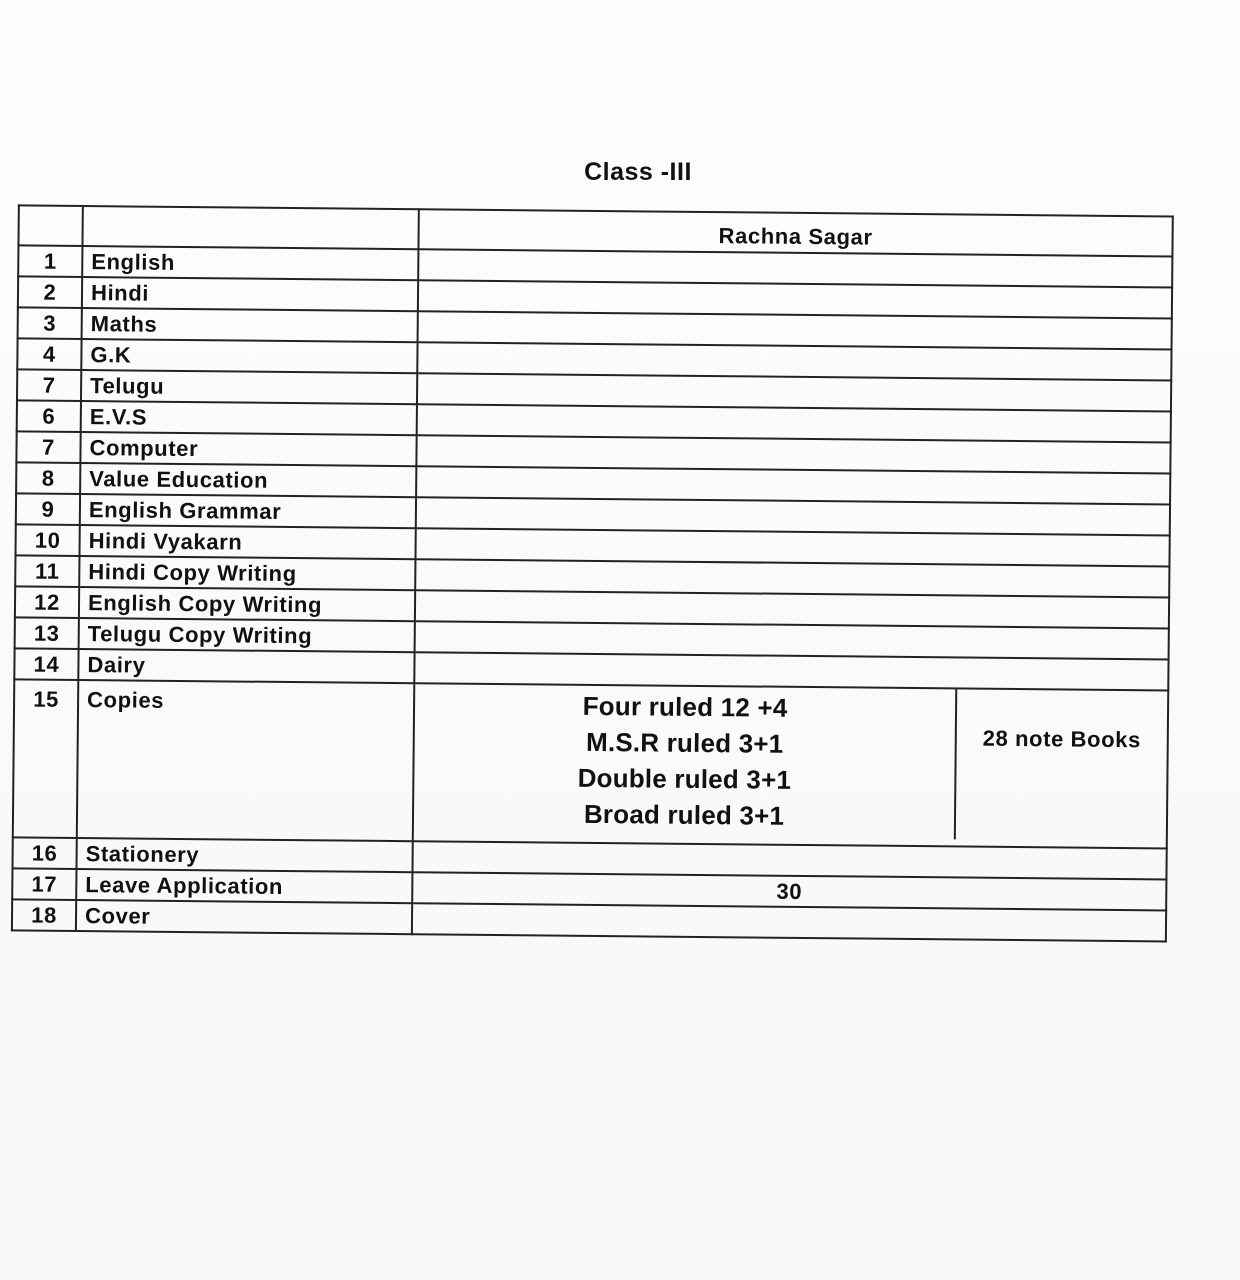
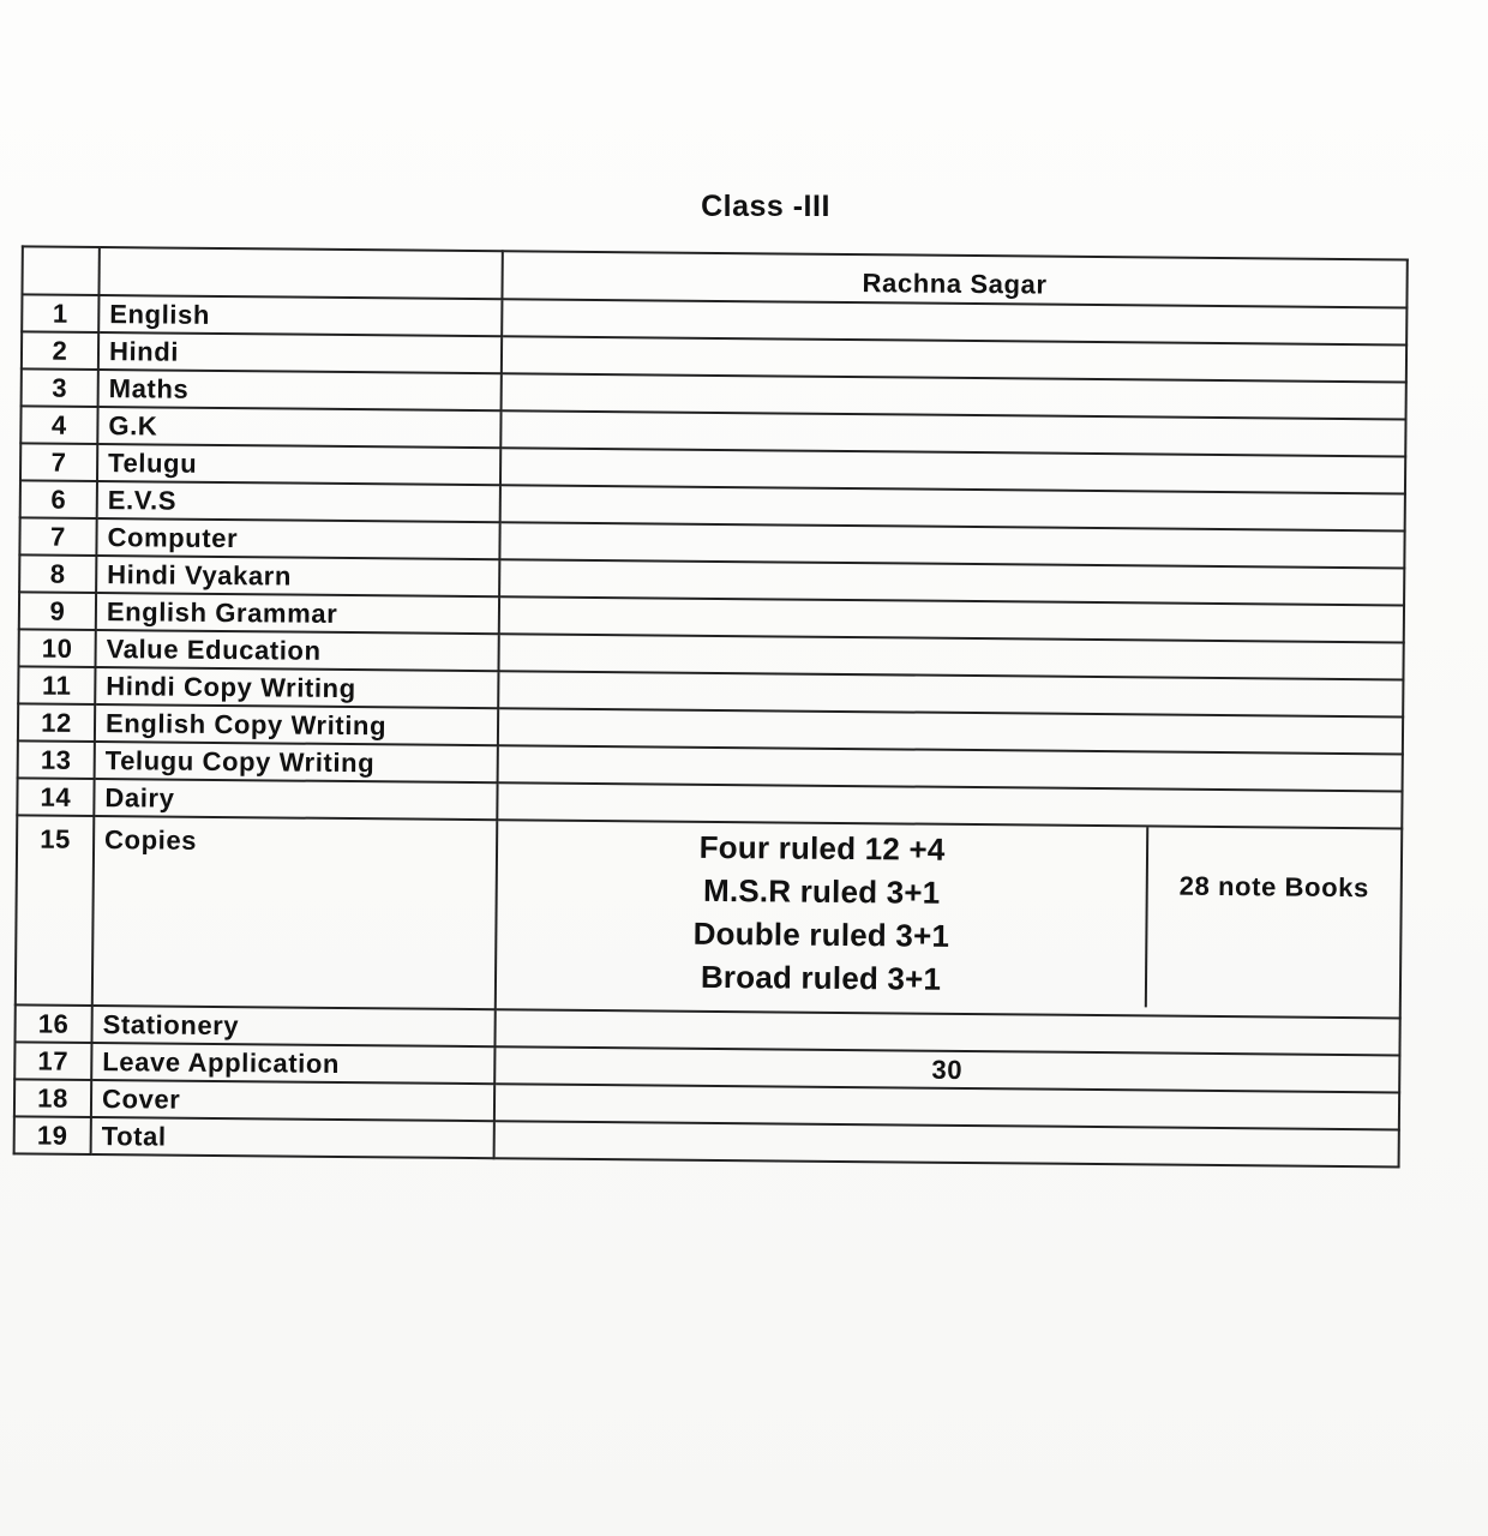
  Class -III
  		Rachna Sagar
  1	English
  2	Hindi
  3	Maths
  4	G.K
  7	Telugu
  6	E.V.S
  7	Computer
- 8	Value Education
+ 8	Hindi Vyakarn
  9	English Grammar
- 10	Hindi Vyakarn
+ 10	Value Education
  11	Hindi Copy Writing
  12	English Copy Writing
  13	Telugu Copy Writing
  14	Dairy
  15	Copies	Four ruled 12 +4 M.S.R ruled 3+1 Double ruled 3+1 Broad ruled 3+1 28 note Books
  16	Stationery
  17	Leave Application	30
  18	Cover
+ 19	Total
